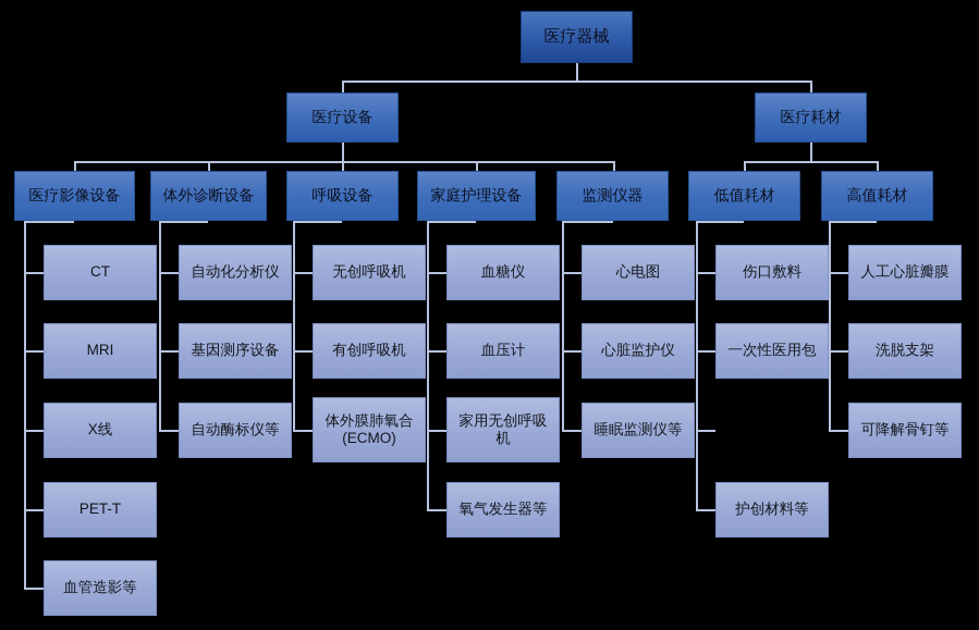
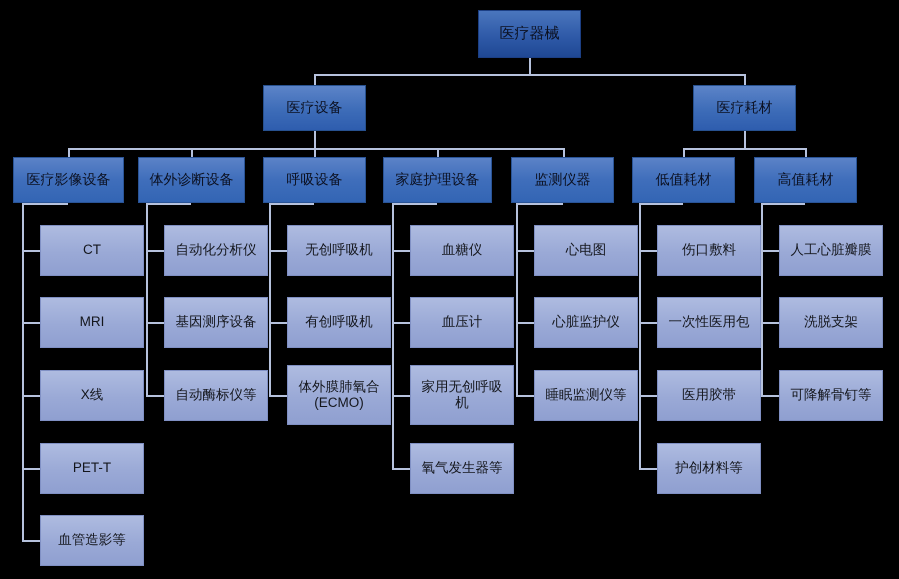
  医疗器械
  医疗设备
  医疗耗材
  医疗影像设备
  体外诊断设备
  呼吸设备
  家庭护理设备
  监测仪器
  低值耗材
  高值耗材
  CT
  MRI
  X线
  PET-T
  血管造影等
  自动化分析仪
  基因测序设备
  自动酶标仪等
  无创呼吸机
  有创呼吸机
  体外膜肺氧合
  (ECMO)
  血糖仪
  血压计
  家用无创呼吸
  机
  氧气发生器等
  心电图
  心脏监护仪
  睡眠监测仪等
  伤口敷料
  一次性医用包
+ 医用胶带
  护创材料等
  人工心脏瓣膜
  洗脱支架
  可降解骨钉等
